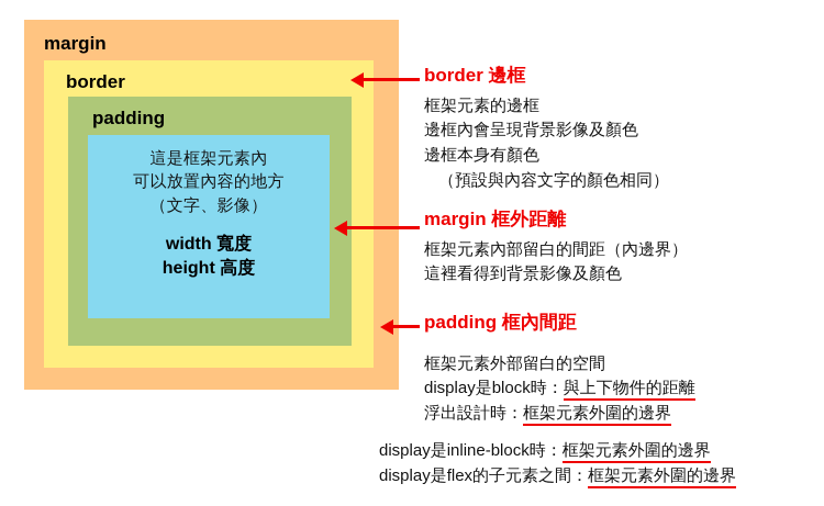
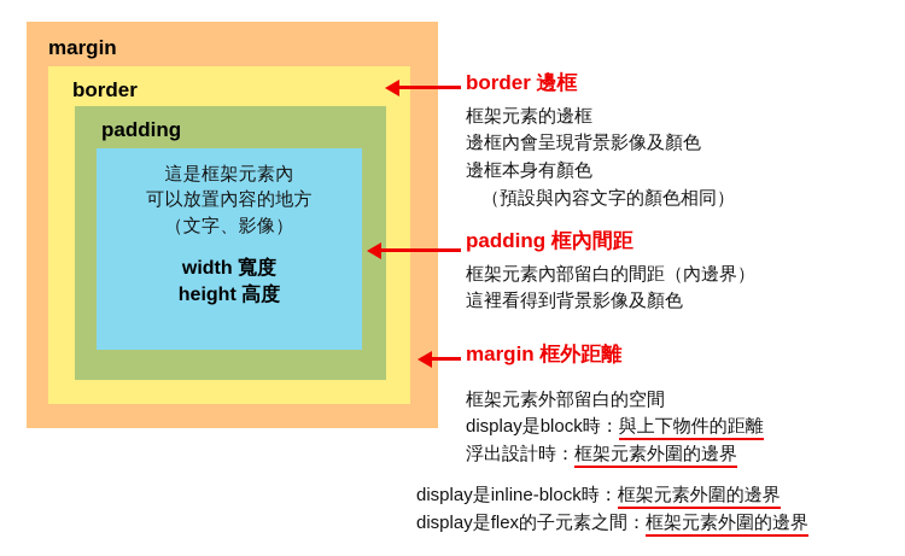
  margin
  border
  padding
  這是框架元素內
  可以放置內容的地方
  （文字、影像）
  width 寬度
  height 高度
  border 邊框
  框架元素的邊框
  邊框內會呈現背景影像及顏色
  邊框本身有顏色
  （預設與內容文字的顏色相同）
- margin 框外距離
+ padding 框內間距
  框架元素內部留白的間距（內邊界）
  這裡看得到背景影像及顏色
- padding 框內間距
+ margin 框外距離
  框架元素外部留白的空間
  display是block時：與上下物件的距離
  浮出設計時：框架元素外圍的邊界
  display是inline-block時：框架元素外圍的邊界
  display是flex的子元素之間：框架元素外圍的邊界
